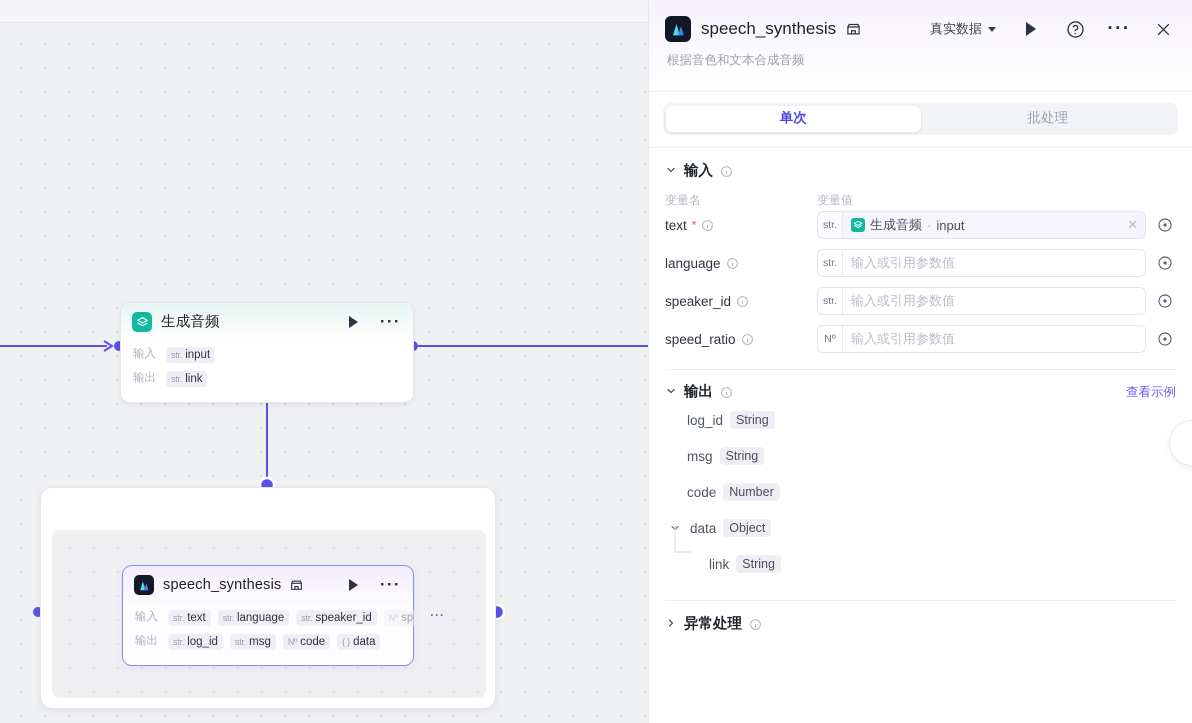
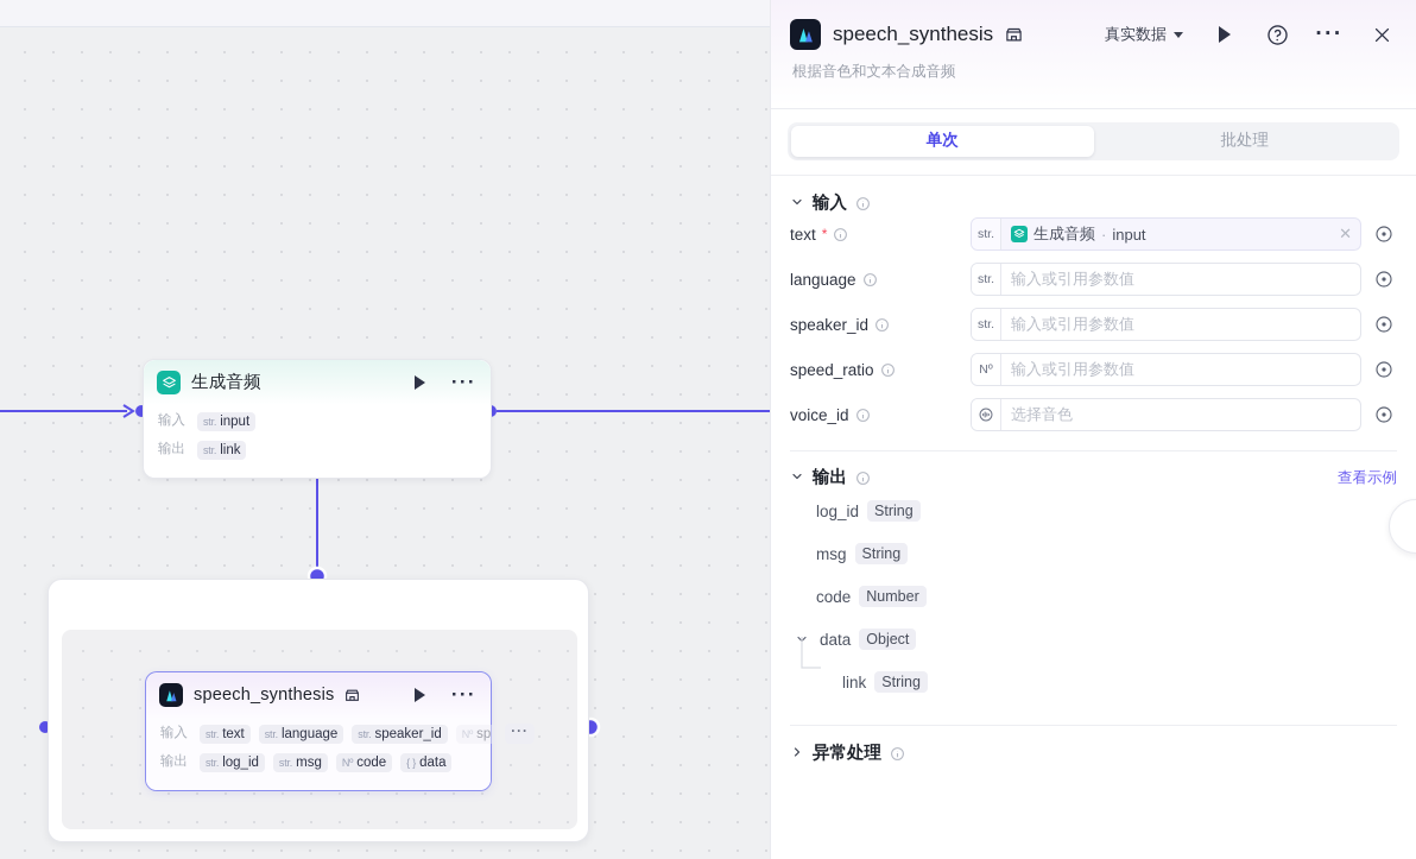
  生成音频
  ···
  输入
  str.
  input
  输出
  str.
  link
  speech_synthesis
  ···
  输入
  str.
  text
  str.
  language
  str.
  speaker_id
  Nº
  sp
  ···
  输出
  str.
  log_id
  str.
  msg
  Nº
  code
  { }
  data
  speech_synthesis
  真实数据
  ···
  根据音色和文本合成音频
  单次
  批处理
  输入
- 变量名
- 变量值
  text
  *
  str.
  生成音频
  ·
  input
  ✕
  language
  str.
  输入或引用参数值
  speaker_id
  str.
  输入或引用参数值
  speed_ratio
  Nº
  输入或引用参数值
+ voice_id
+ 选择音色
  输出
  查看示例
  log_id
  String
  msg
  String
  code
  Number
  data
  Object
  link
  String
  异常处理
